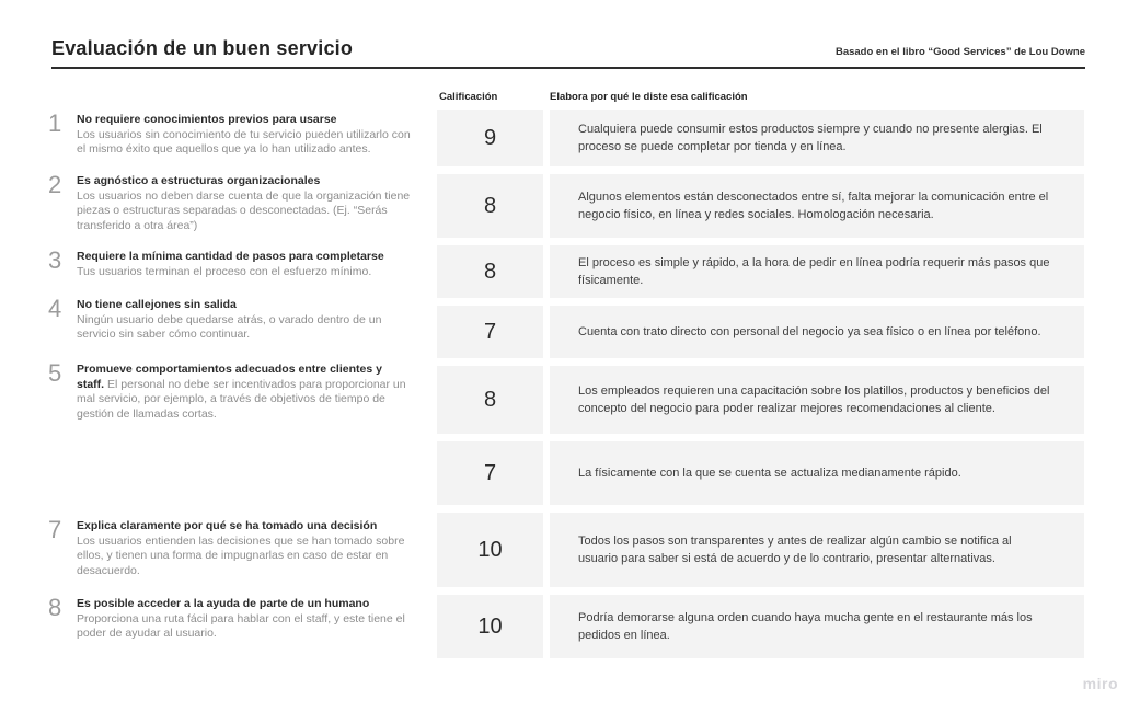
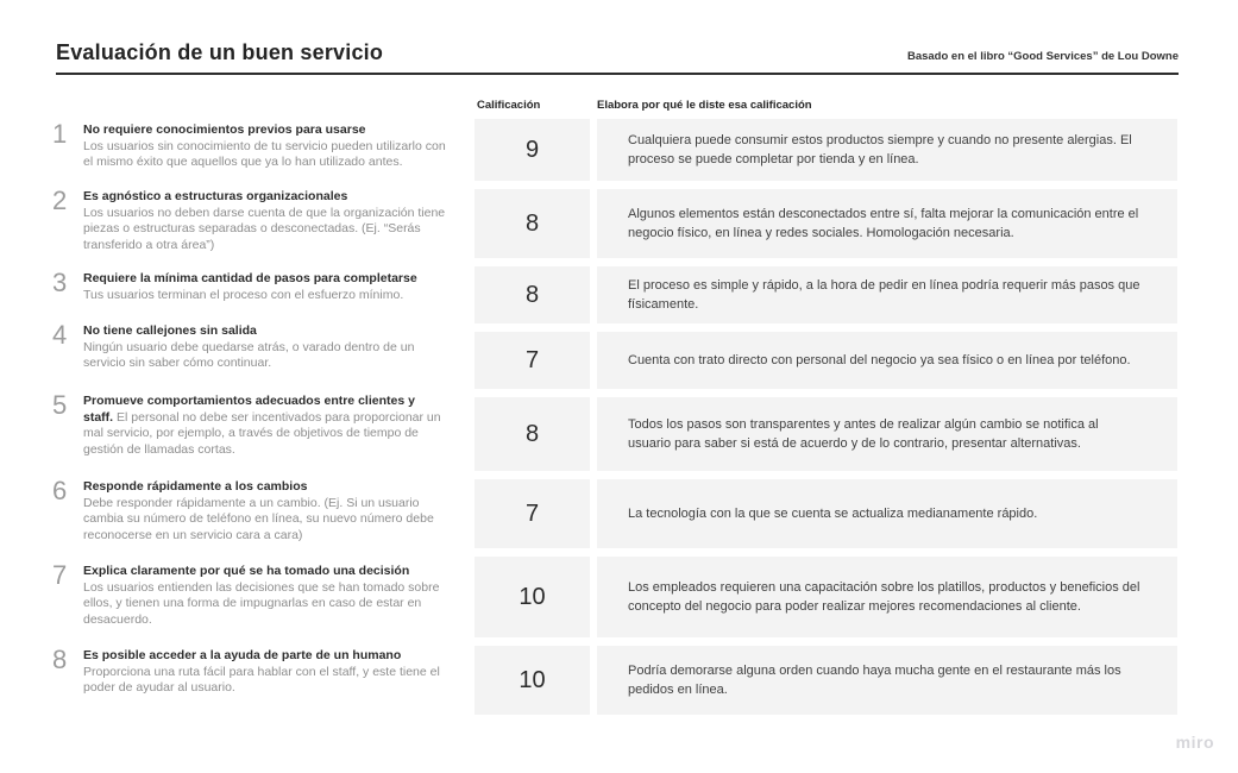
  Evaluación de un buen servicio
  Basado en el libro “Good Services” de Lou Downe
  Calificación
  Elabora por qué le diste esa calificación
  1
  No requiere conocimientos previos para usarse
  Los usuarios sin conocimiento de tu servicio pueden utilizarlo con el mismo éxito que aquellos que ya lo han utilizado antes.
  2
  Es agnóstico a estructuras organizacionales
  Los usuarios no deben darse cuenta de que la organización tiene piezas o estructuras separadas o desconectadas. (Ej. “Serás transferido a otra área”)
  3
  Requiere la mínima cantidad de pasos para completarse
  Tus usuarios terminan el proceso con el esfuerzo mínimo.
  4
  No tiene callejones sin salida
  Ningún usuario debe quedarse atrás, o varado dentro de un servicio sin saber cómo continuar.
  5
  Promueve comportamientos adecuados entre clientes y staff. El personal no debe ser incentivados para proporcionar un mal servicio, por ejemplo, a través de objetivos de tiempo de gestión de llamadas cortas.
+ 6
+ Responde rápidamente a los cambios
+ Debe responder rápidamente a un cambio. (Ej. Si un usuario cambia su número de teléfono en línea, su nuevo número debe reconocerse en un servicio cara a cara)
  7
  Explica claramente por qué se ha tomado una decisión
  Los usuarios entienden las decisiones que se han tomado sobre ellos, y tienen una forma de impugnarlas en caso de estar en desacuerdo.
  8
  Es posible acceder a la ayuda de parte de un humano
  Proporciona una ruta fácil para hablar con el staff, y este tiene el poder de ayudar al usuario.
  9
  Cualquiera puede consumir estos productos siempre y cuando no presente alergias. El proceso se puede completar por tienda y en línea.
  8
  Algunos elementos están desconectados entre sí, falta mejorar la comunicación entre el negocio físico, en línea y redes sociales. Homologación necesaria.
  8
  El proceso es simple y rápido, a la hora de pedir en línea podría requerir más pasos que físicamente.
  7
  Cuenta con trato directo con personal del negocio ya sea físico o en línea por teléfono.
  8
- Los empleados requieren una capacitación sobre los platillos, productos y beneficios del concepto del negocio para poder realizar mejores recomendaciones al cliente.
+ Todos los pasos son transparentes y antes de realizar algún cambio se notifica al usuario para saber si está de acuerdo y de lo contrario, presentar alternativas.
  7
- La físicamente con la que se cuenta se actualiza medianamente rápido.
+ La tecnología con la que se cuenta se actualiza medianamente rápido.
  10
- Todos los pasos son transparentes y antes de realizar algún cambio se notifica al usuario para saber si está de acuerdo y de lo contrario, presentar alternativas.
+ Los empleados requieren una capacitación sobre los platillos, productos y beneficios del concepto del negocio para poder realizar mejores recomendaciones al cliente.
  10
  Podría demorarse alguna orden cuando haya mucha gente en el restaurante más los pedidos en línea.
  miro
